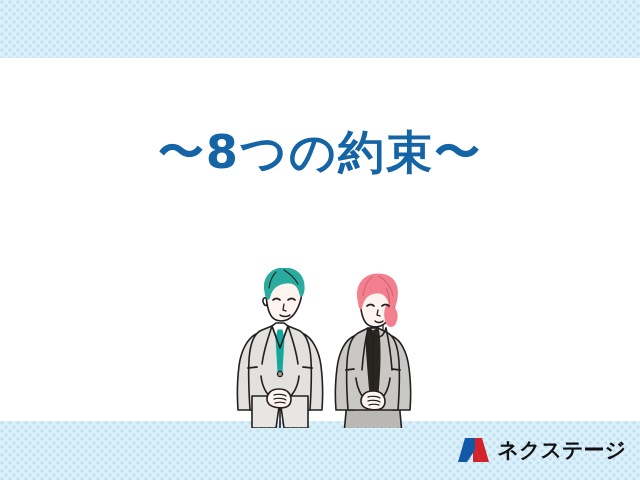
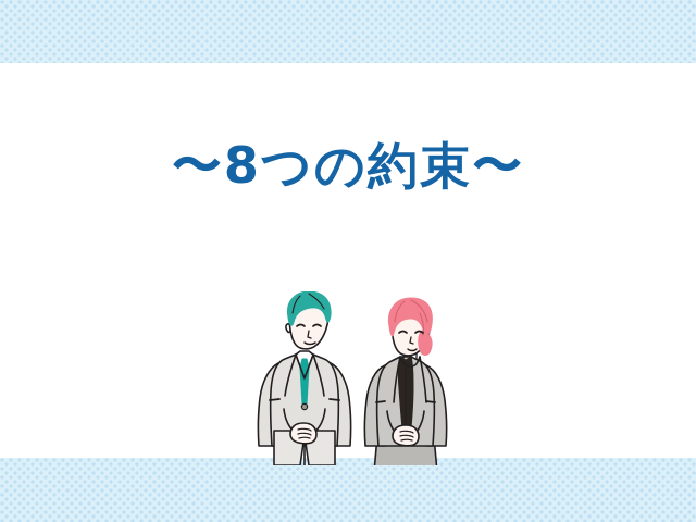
  〜8つの約束〜
- ネクステージ
